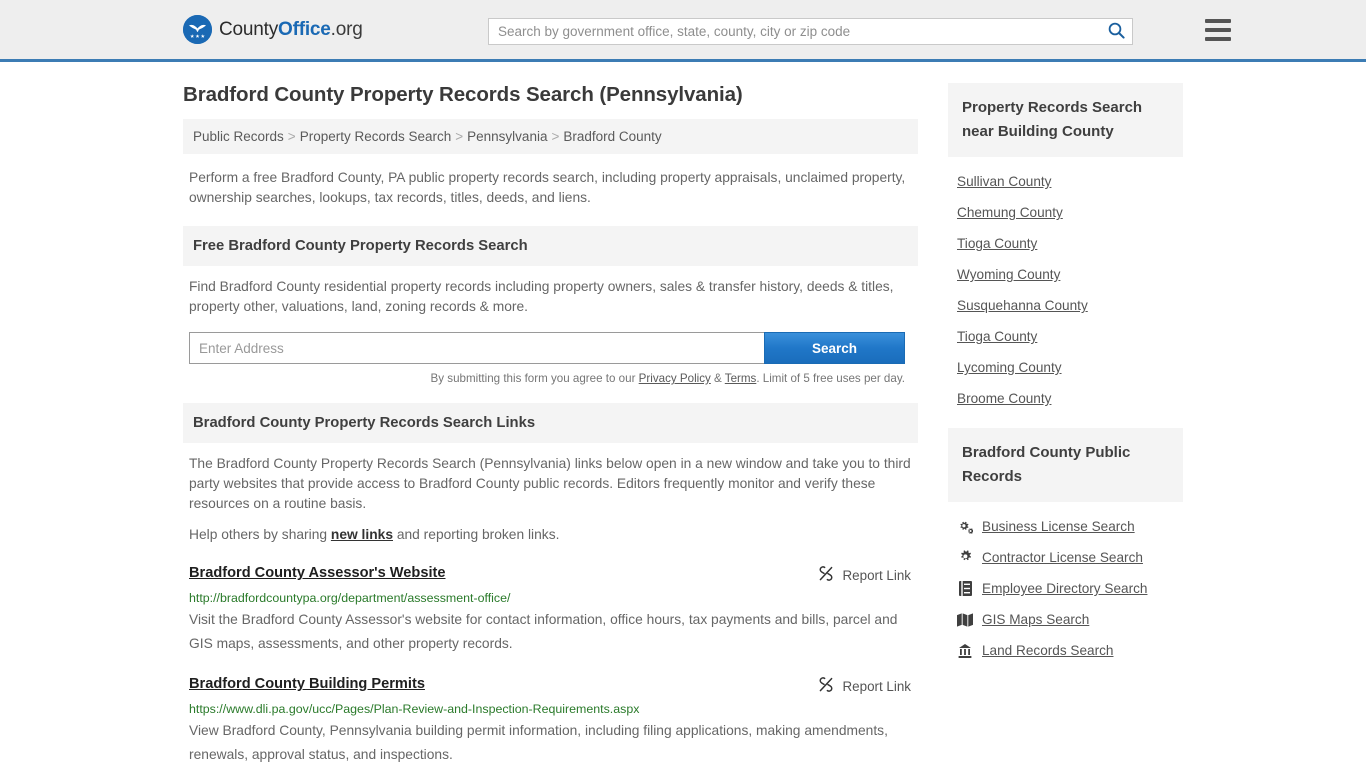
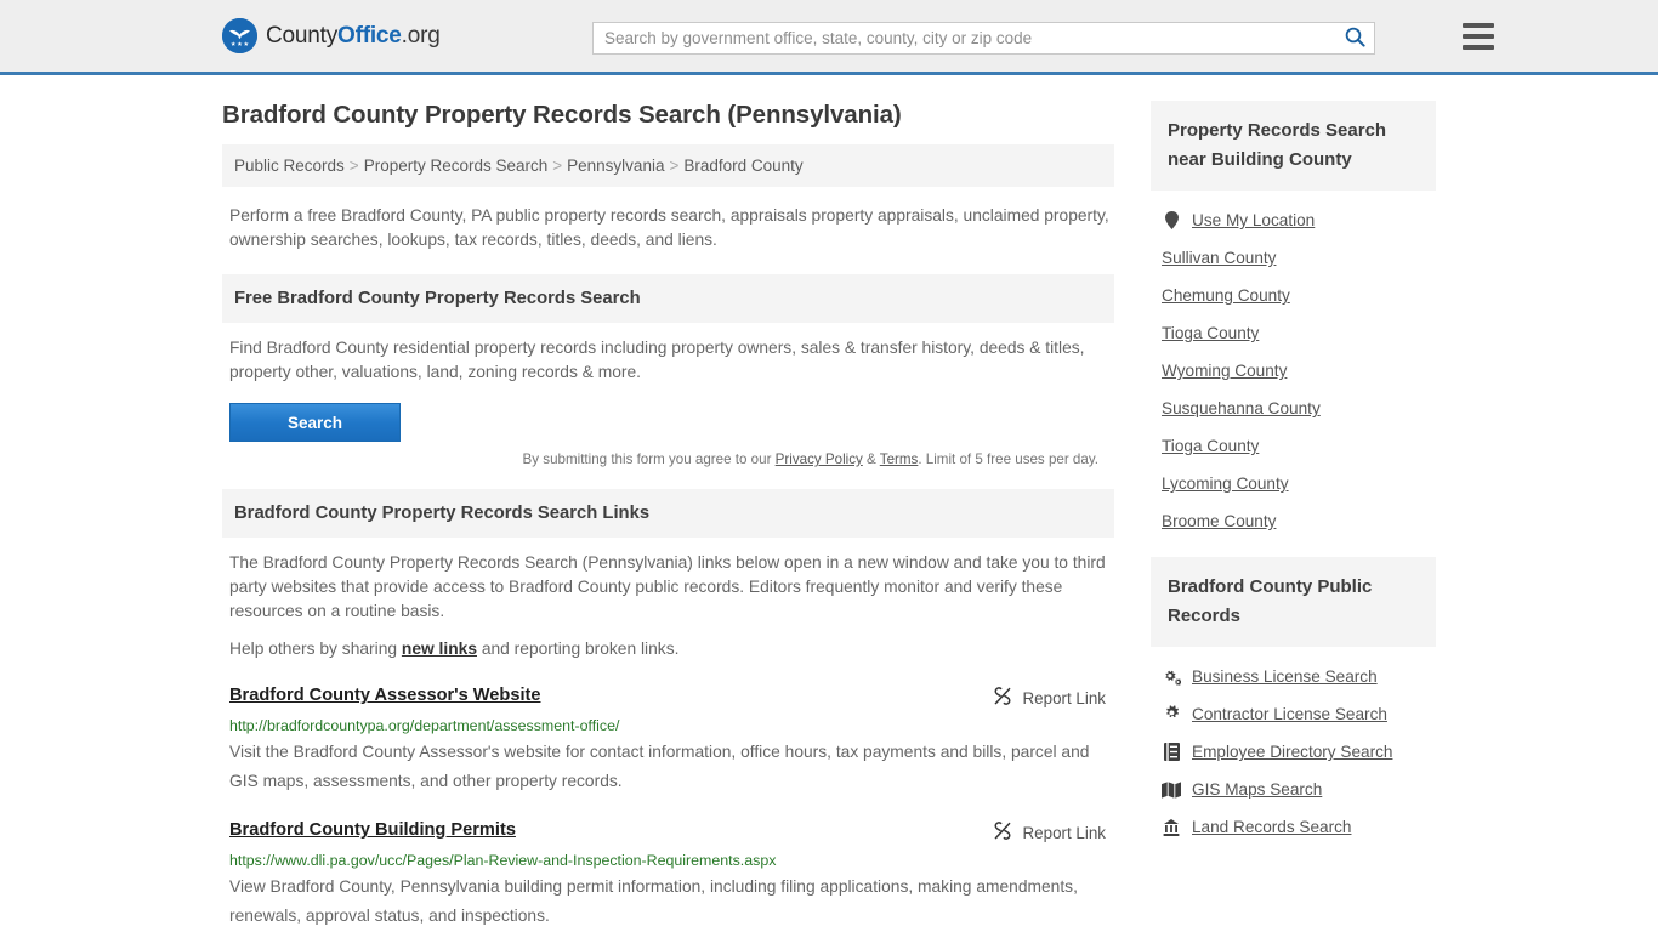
  CountyOffice.org
  Search by government office, state, county, city or zip code
  Bradford County Property Records Search (Pennsylvania)
  Public Records > Property Records Search > Pennsylvania > Bradford County
- Perform a free Bradford County, PA public property records search, including property appraisals, unclaimed property, ownership searches, lookups, tax records, titles, deeds, and liens.
+ Perform a free Bradford County, PA public property records search, appraisals property appraisals, unclaimed property, ownership searches, lookups, tax records, titles, deeds, and liens.
  Free Bradford County Property Records Search
  Find Bradford County residential property records including property owners, sales & transfer history, deeds & titles, property other, valuations, land, zoning records & more.
- Enter Address
  Search
  By submitting this form you agree to our Privacy Policy & Terms. Limit of 5 free uses per day.
  Bradford County Property Records Search Links
  The Bradford County Property Records Search (Pennsylvania) links below open in a new window and take you to third party websites that provide access to Bradford County public records. Editors frequently monitor and verify these resources on a routine basis.
  Help others by sharing new links and reporting broken links.
  Bradford County Assessor's Website
  Report Link
  http://bradfordcountypa.org/department/assessment-office/
  Visit the Bradford County Assessor's website for contact information, office hours, tax payments and bills, parcel and GIS maps, assessments, and other property records.
  Bradford County Building Permits
  Report Link
  https://www.dli.pa.gov/ucc/Pages/Plan-Review-and-Inspection-Requirements.aspx
  View Bradford County, Pennsylvania building permit information, including filing applications, making amendments, renewals, approval status, and inspections.
  Property Records Search near Building County
+ Use My Location
  Sullivan County
  Chemung County
  Tioga County
  Wyoming County
  Susquehanna County
  Tioga County
  Lycoming County
  Broome County
  Bradford County Public Records
  Business License Search
  Contractor License Search
  Employee Directory Search
  GIS Maps Search
  Land Records Search
